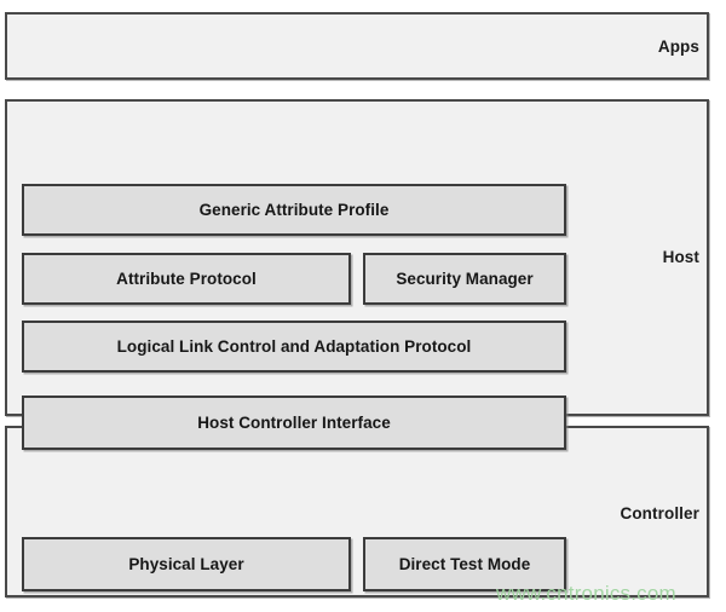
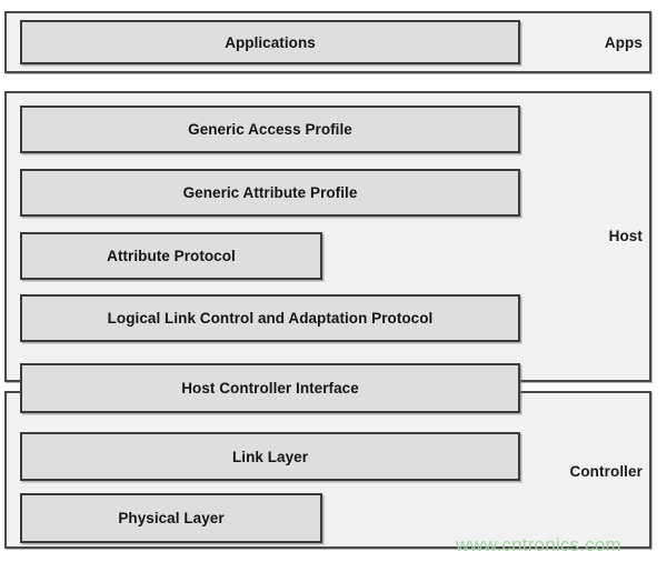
  Apps
  Host
  Controller
+ Applications
+ Generic Access Profile
  Generic Attribute Profile
  Attribute Protocol
- Security Manager
  Logical Link Control and Adaptation Protocol
  Host Controller Interface
+ Link Layer
  Physical Layer
- Direct Test Mode
  www.cntronics.com
